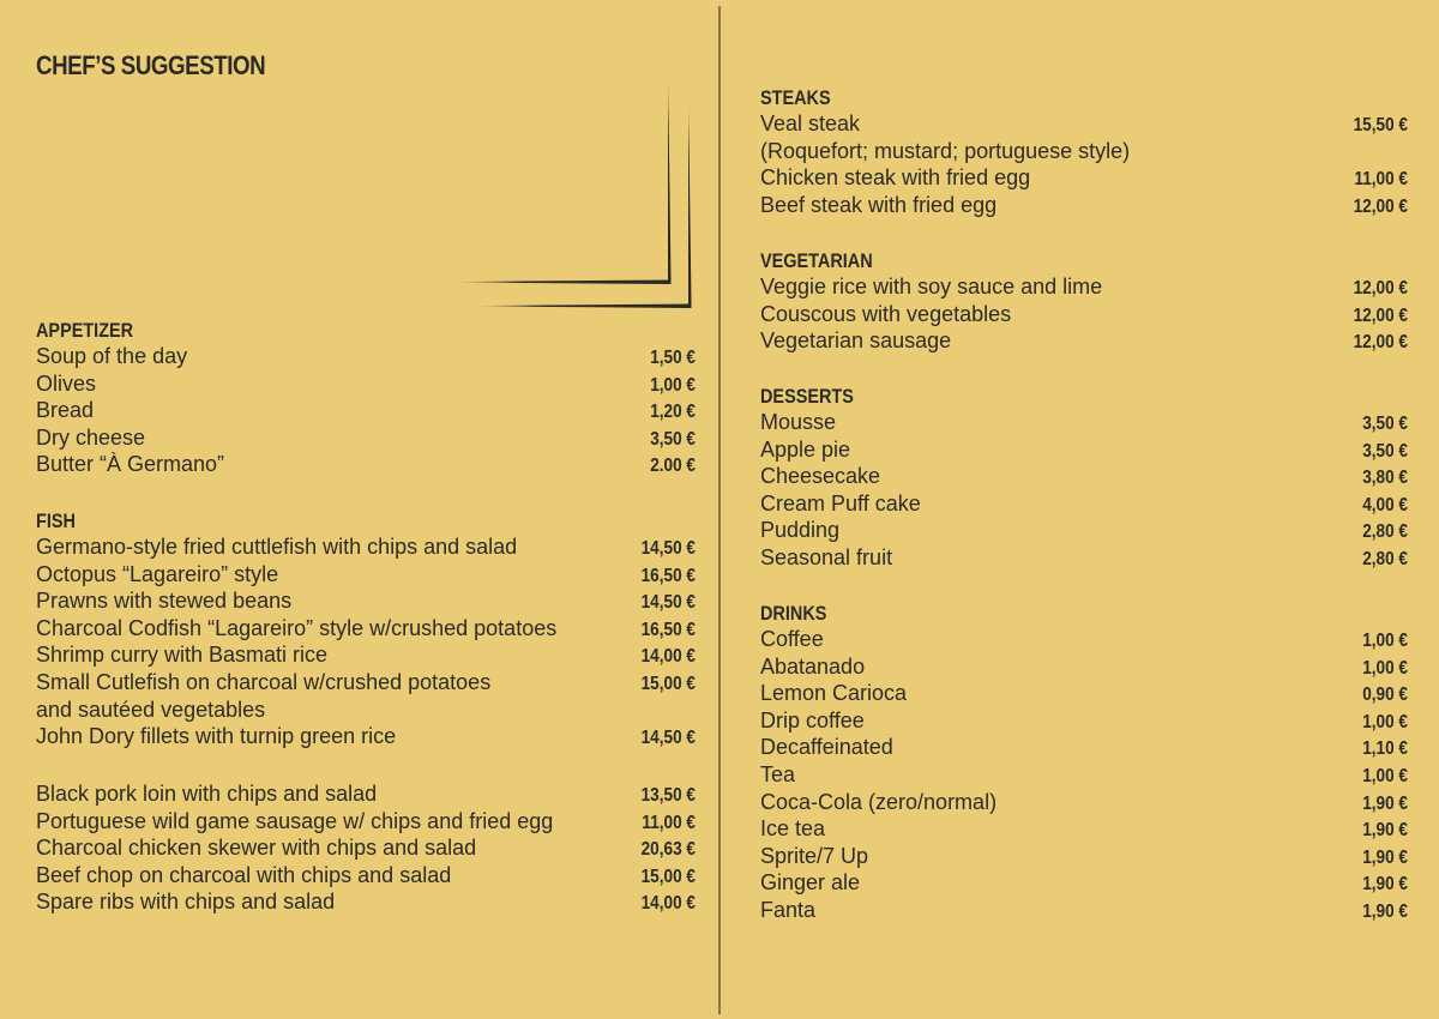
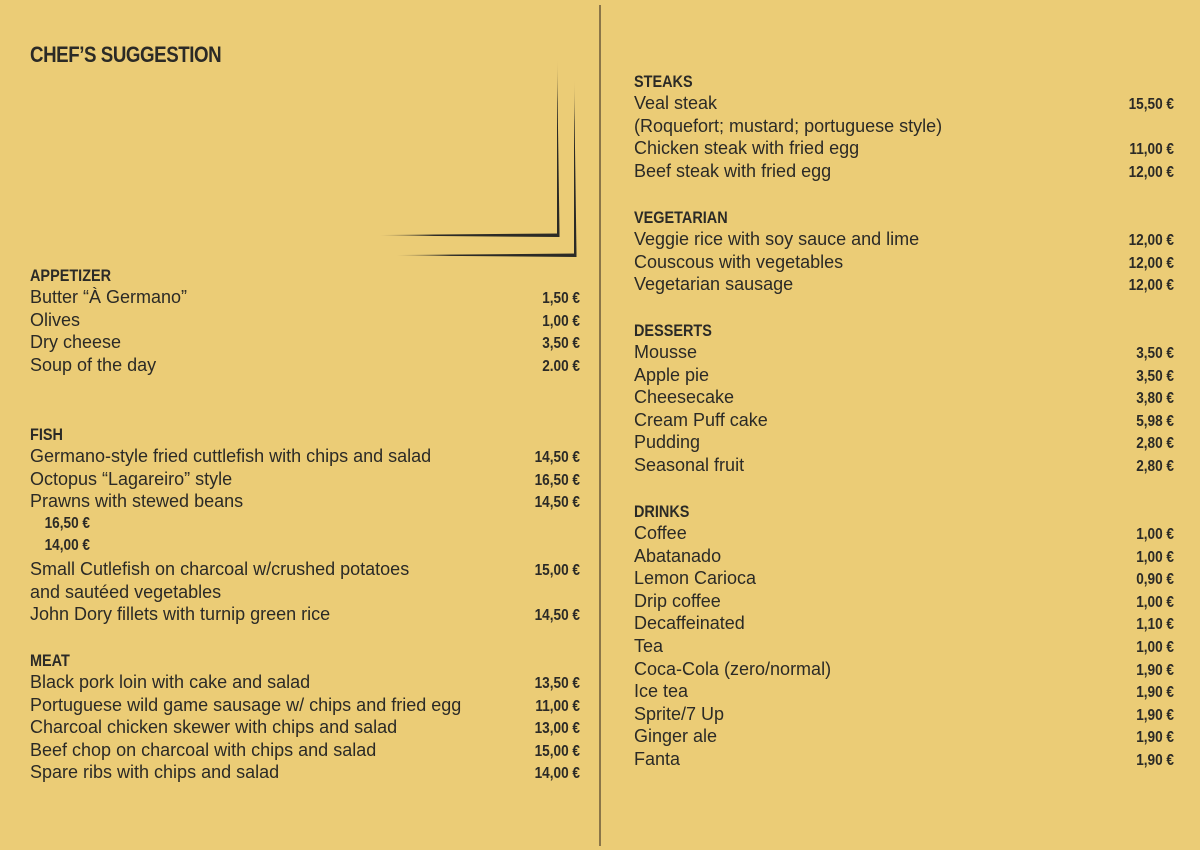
  CHEF’S SUGGESTION
  APPETIZER
- Soup of the day
+ Butter “À Germano”
  1,50 €
  Olives
  1,00 €
- Bread
- 1,20 €
  Dry cheese
  3,50 €
- Butter “À Germano”
+ Soup of the day
  2.00 €
  FISH
  Germano-style fried cuttlefish with chips and salad
  14,50 €
  Octopus “Lagareiro” style
  16,50 €
  Prawns with stewed beans
  14,50 €
- Charcoal Codfish “Lagareiro” style w/crushed potatoes
  16,50 €
- Shrimp curry with Basmati rice
  14,00 €
  Small Cutlefish on charcoal w/crushed potatoes
  15,00 €
  and sautéed vegetables
  John Dory fillets with turnip green rice
  14,50 €
+ MEAT
- Black pork loin with chips and salad
+ Black pork loin with cake and salad
  13,50 €
  Portuguese wild game sausage w/ chips and fried egg
  11,00 €
  Charcoal chicken skewer with chips and salad
- 20,63 €
+ 13,00 €
  Beef chop on charcoal with chips and salad
  15,00 €
  Spare ribs with chips and salad
  14,00 €
  STEAKS
  Veal steak
  15,50 €
  (Roquefort; mustard; portuguese style)
  Chicken steak with fried egg
  11,00 €
  Beef steak with fried egg
  12,00 €
  VEGETARIAN
  Veggie rice with soy sauce and lime
  12,00 €
  Couscous with vegetables
  12,00 €
  Vegetarian sausage
  12,00 €
  DESSERTS
  Mousse
  3,50 €
  Apple pie
  3,50 €
  Cheesecake
  3,80 €
  Cream Puff cake
- 4,00 €
+ 5,98 €
  Pudding
  2,80 €
  Seasonal fruit
  2,80 €
  DRINKS
  Coffee
  1,00 €
  Abatanado
  1,00 €
  Lemon Carioca
  0,90 €
  Drip coffee
  1,00 €
  Decaffeinated
  1,10 €
  Tea
  1,00 €
  Coca-Cola (zero/normal)
  1,90 €
  Ice tea
  1,90 €
  Sprite/7 Up
  1,90 €
  Ginger ale
  1,90 €
  Fanta
  1,90 €
